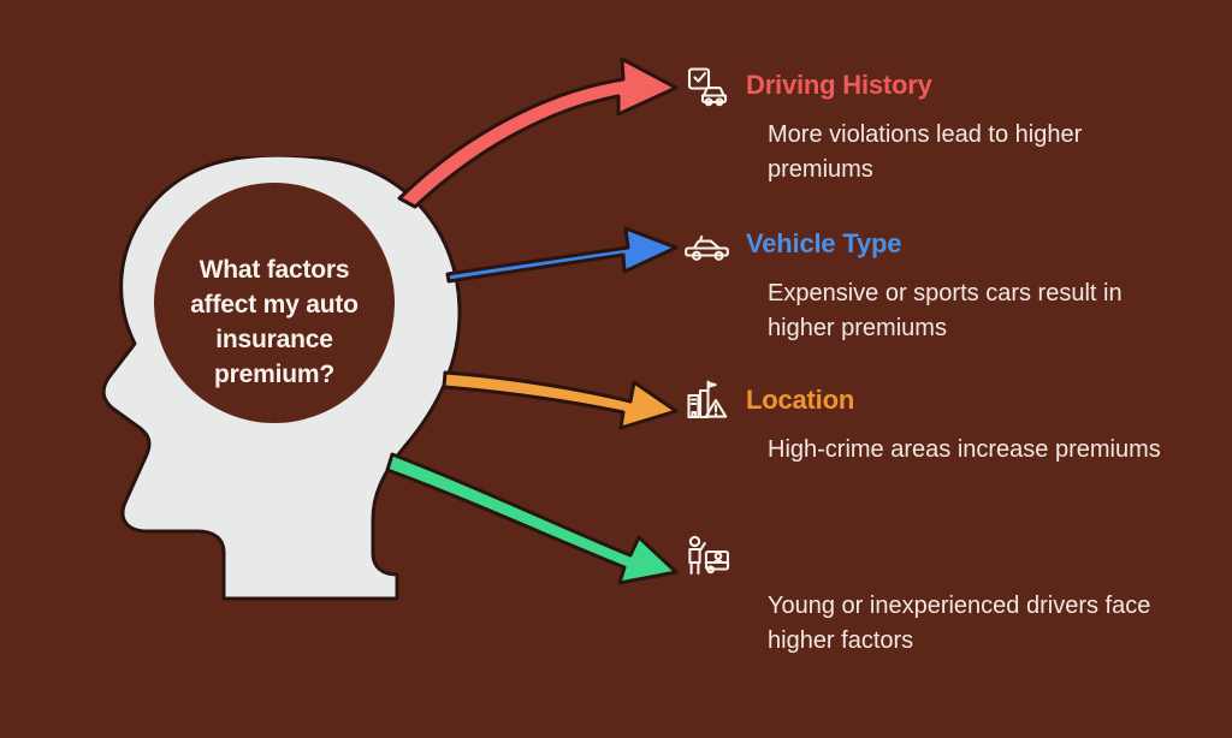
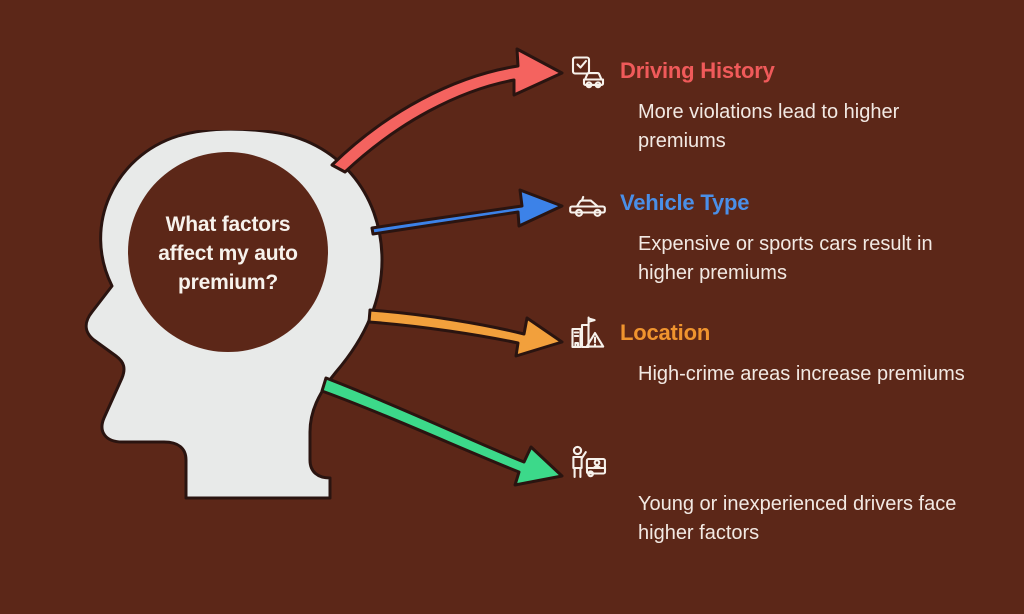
  What factors
  affect my auto
- insurance
  premium?
  Driving History
  More violations lead to higher premiums
  Vehicle Type
  Expensive or sports cars result in higher premiums
  Location
  High-crime areas increase premiums
  Young or inexperienced drivers face higher factors
